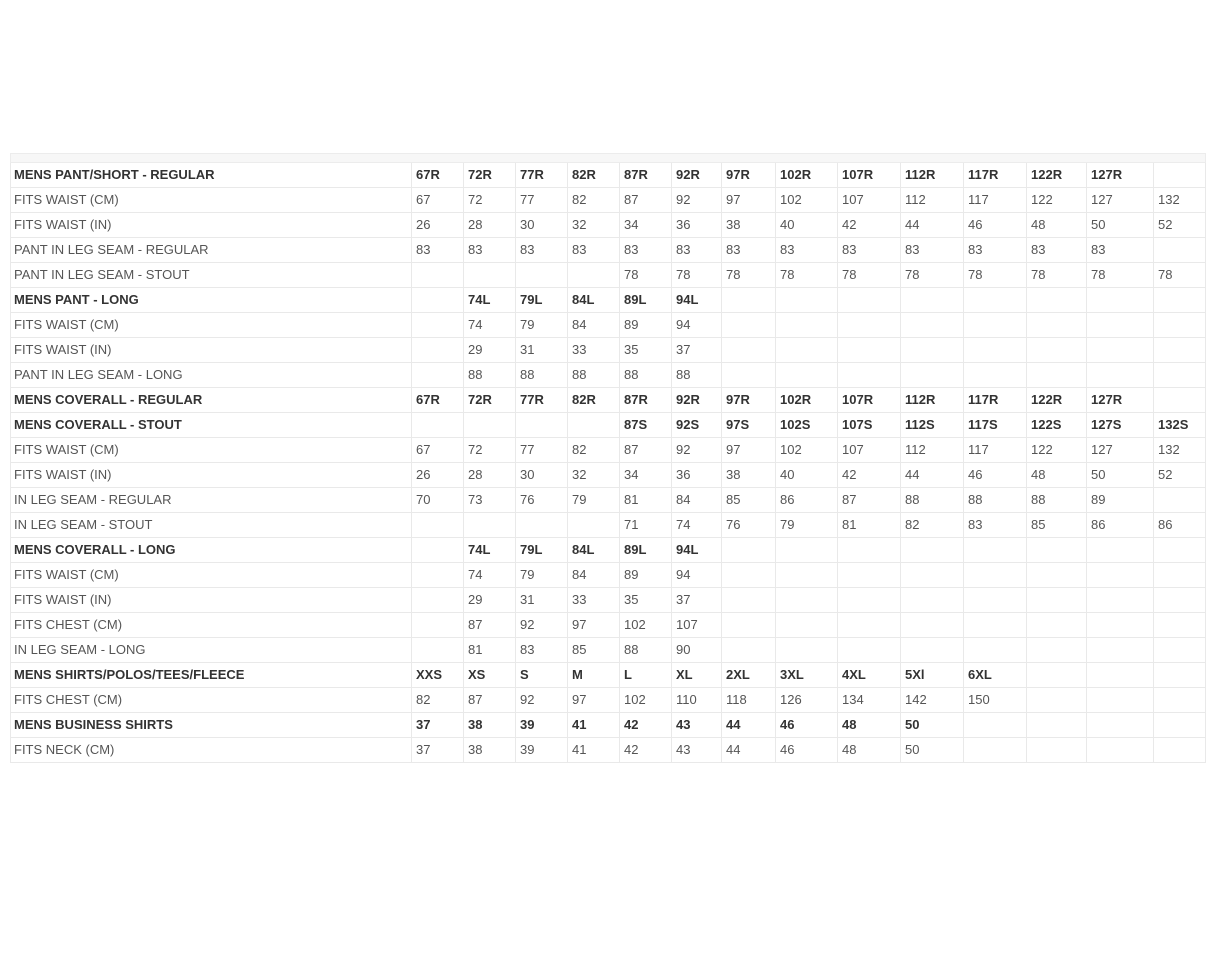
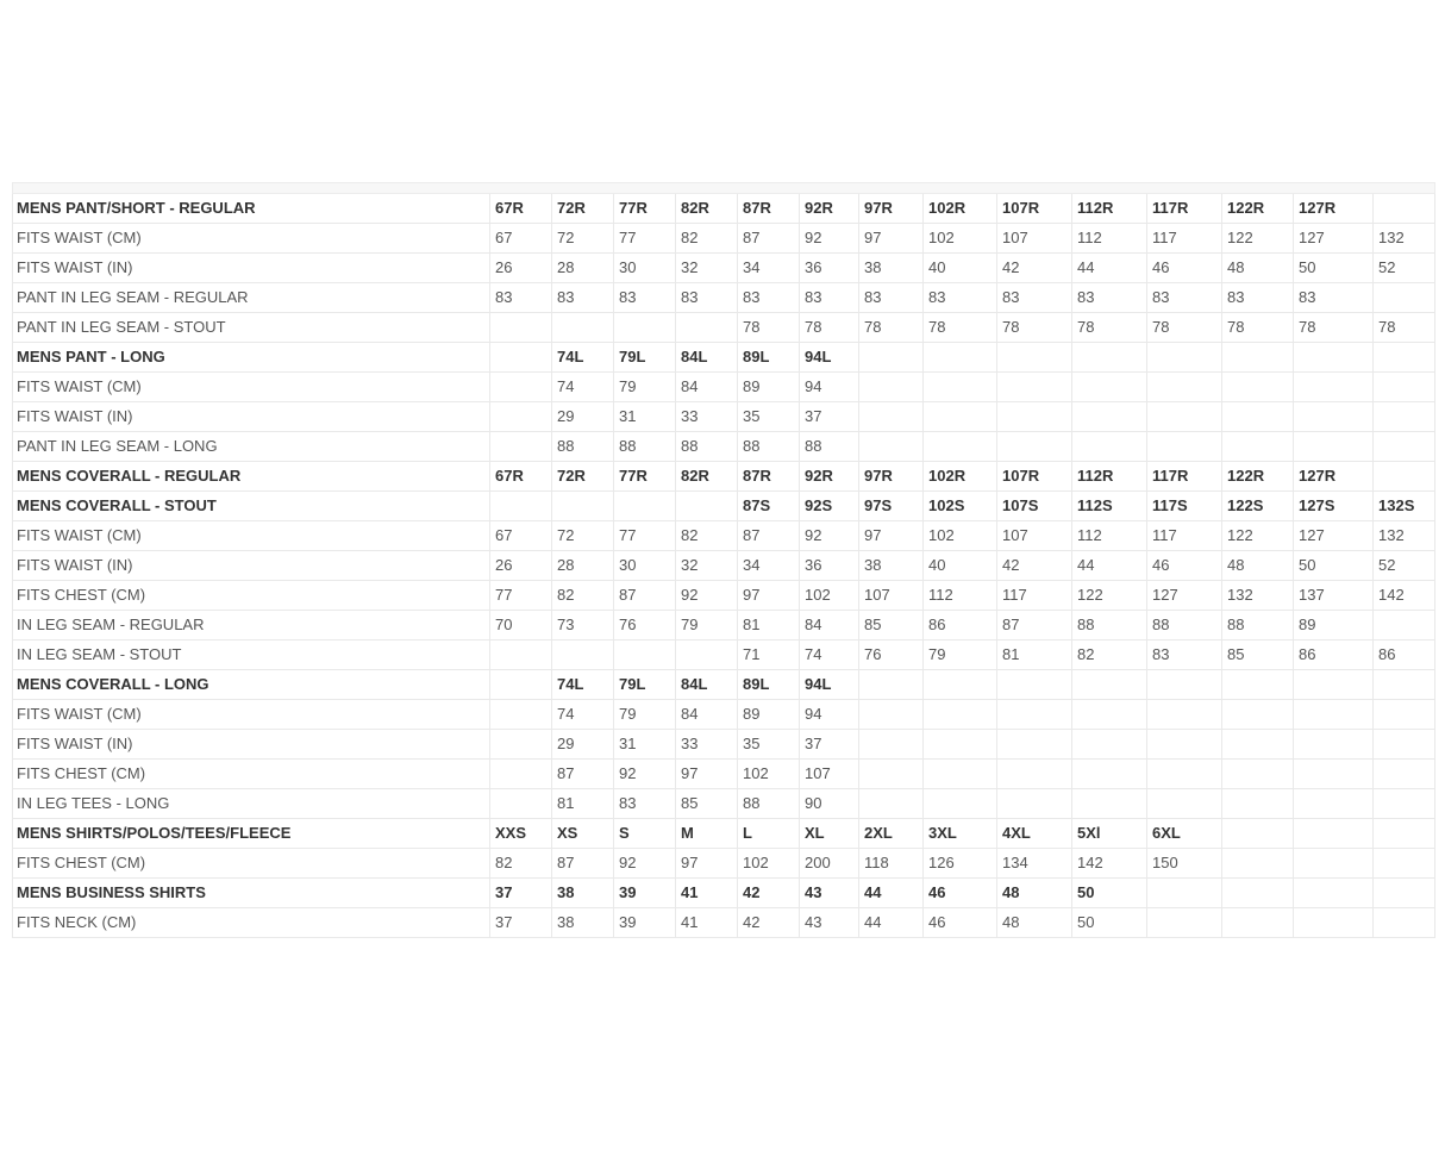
  MENS PANT/SHORT - REGULAR	67R	72R	77R	82R	87R	92R	97R	102R	107R	112R	117R	122R	127R
  FITS WAIST (CM)	67	72	77	82	87	92	97	102	107	112	117	122	127	132
  FITS WAIST (IN)	26	28	30	32	34	36	38	40	42	44	46	48	50	52
  PANT IN LEG SEAM - REGULAR	83	83	83	83	83	83	83	83	83	83	83	83	83
  PANT IN LEG SEAM - STOUT					78	78	78	78	78	78	78	78	78	78
  MENS PANT - LONG		74L	79L	84L	89L	94L
  FITS WAIST (CM)		74	79	84	89	94
  FITS WAIST (IN)		29	31	33	35	37
  PANT IN LEG SEAM - LONG		88	88	88	88	88
  MENS COVERALL - REGULAR	67R	72R	77R	82R	87R	92R	97R	102R	107R	112R	117R	122R	127R
  MENS COVERALL - STOUT					87S	92S	97S	102S	107S	112S	117S	122S	127S	132S
  FITS WAIST (CM)	67	72	77	82	87	92	97	102	107	112	117	122	127	132
  FITS WAIST (IN)	26	28	30	32	34	36	38	40	42	44	46	48	50	52
+ FITS CHEST (CM)	77	82	87	92	97	102	107	112	117	122	127	132	137	142
  IN LEG SEAM - REGULAR	70	73	76	79	81	84	85	86	87	88	88	88	89
  IN LEG SEAM - STOUT					71	74	76	79	81	82	83	85	86	86
  MENS COVERALL - LONG		74L	79L	84L	89L	94L
  FITS WAIST (CM)		74	79	84	89	94
  FITS WAIST (IN)		29	31	33	35	37
  FITS CHEST (CM)		87	92	97	102	107
- IN LEG SEAM - LONG		81	83	85	88	90
+ IN LEG TEES - LONG		81	83	85	88	90
  MENS SHIRTS/POLOS/TEES/FLEECE	XXS	XS	S	M	L	XL	2XL	3XL	4XL	5Xl	6XL
- FITS CHEST (CM)	82	87	92	97	102	110	118	126	134	142	150
+ FITS CHEST (CM)	82	87	92	97	102	200	118	126	134	142	150
  MENS BUSINESS SHIRTS	37	38	39	41	42	43	44	46	48	50
  FITS NECK (CM)	37	38	39	41	42	43	44	46	48	50
